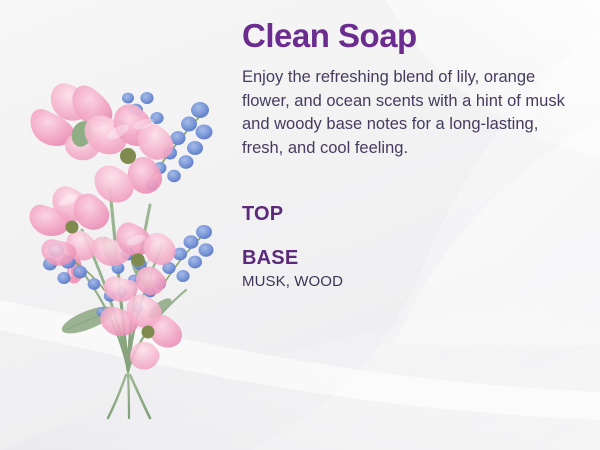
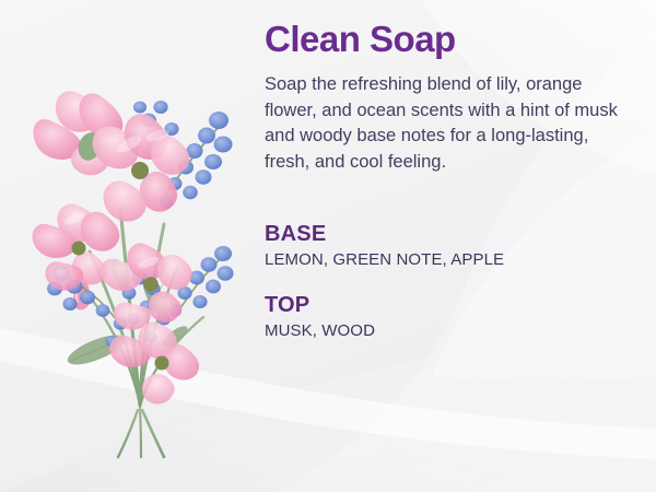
  Clean Soap
- Enjoy the refreshing blend of lily, orange flower, and ocean scents with a hint of musk and woody base notes for a long-lasting, fresh, and cool feeling.
+ Soap the refreshing blend of lily, orange flower, and ocean scents with a hint of musk and woody base notes for a long-lasting, fresh, and cool feeling.
- TOP
+ BASE
+ LEMON, GREEN NOTE, APPLE
- BASE
+ TOP
  MUSK, WOOD
